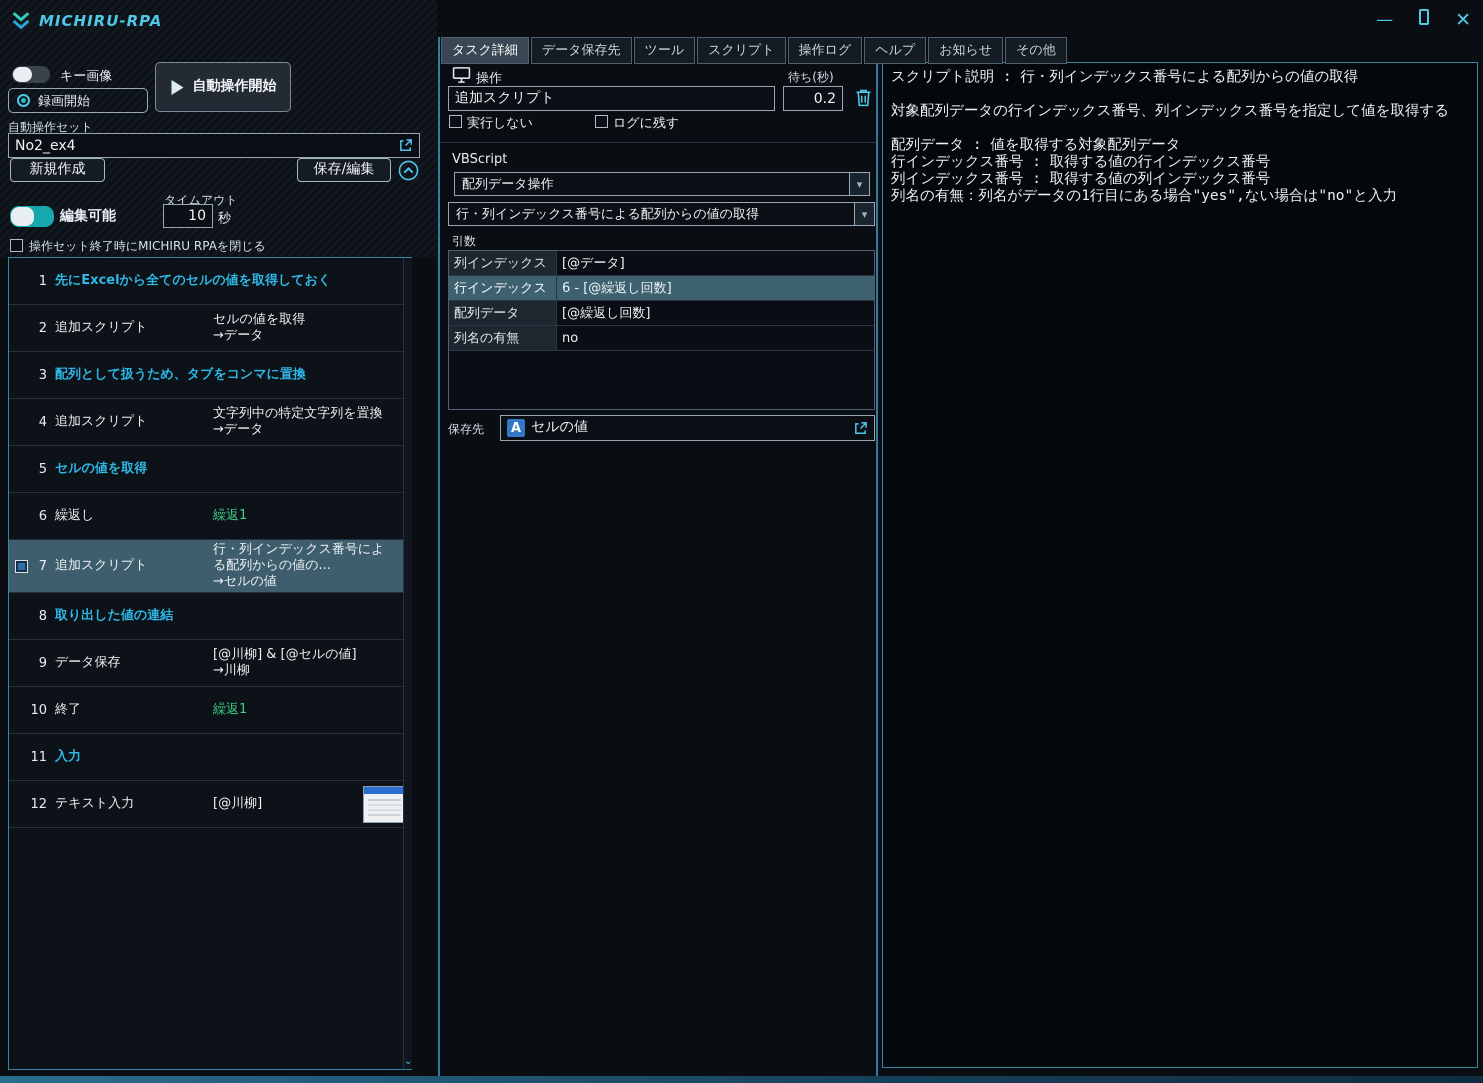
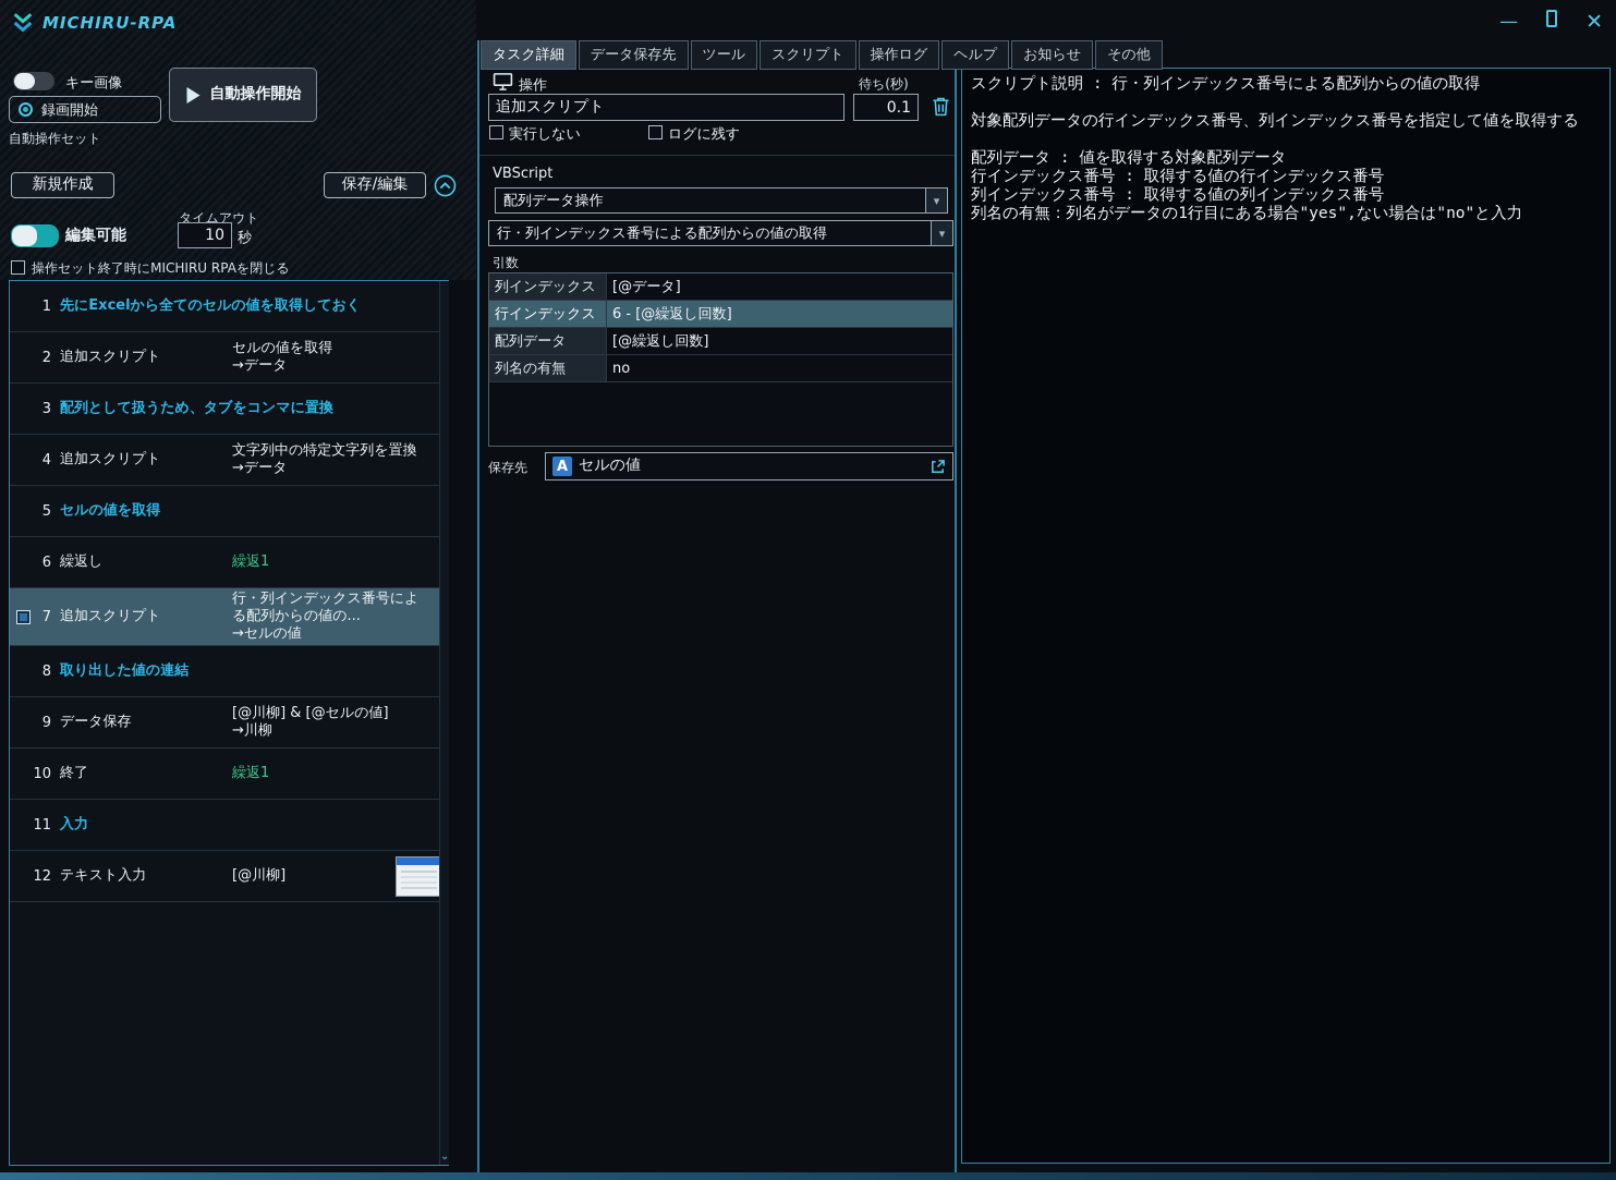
  キー画像
  自動操作開始
  録画開始
  自動操作セット
- No2_ex4
  新規作成
  保存/編集
  タイムアウト
  10
  秒
  編集可能
  操作セット終了時にMICHIRU RPAを閉じる
  1
  先にExcelから全てのセルの値を取得しておく
  2
  追加スクリプト
  セルの値を取得
  →データ
  3
  配列として扱うため、タブをコンマに置換
  4
  追加スクリプト
  文字列中の特定文字列を置換
  →データ
  5
  セルの値を取得
  6
  繰返し
  繰返1
  7
  追加スクリプト
  行・列インデックス番号による配列からの値の...
  →セルの値
  8
  取り出した値の連結
  9
  データ保存
  [@川柳] & [@セルの値]
  →川柳
  10
  終了
  繰返1
  11
  入力
  12
  テキスト入力
  [@川柳]
  ⌄
  タスク詳細
  データ保存先
  ツール
  スクリプト
  操作ログ
  ヘルプ
  お知らせ
  その他
  操作
  追加スクリプト
  待ち(秒)
- 0.2
+ 0.1
  実行しない
  ログに残す
  VBScript
  配列データ操作
  ▾
  行・列インデックス番号による配列からの値の取得
  ▾
  引数
  列インデックス
  [@データ]
  行インデックス
  6 - [@繰返し回数]
  配列データ
  [@繰返し回数]
  列名の有無
  no
  保存先
  A
  セルの値
  スクリプト説明 : 行・列インデックス番号による配列からの値の取得
  対象配列データの行インデックス番号、列インデックス番号を指定して値を取得する
  配列データ : 値を取得する対象配列データ
  行インデックス番号 : 取得する値の行インデックス番号
  列インデックス番号 : 取得する値の列インデックス番号
  列名の有無：列名がデータの1行目にある場合"yes",ない場合は"no"と入力
  MICHIRU-RPA
  —
  ✕
